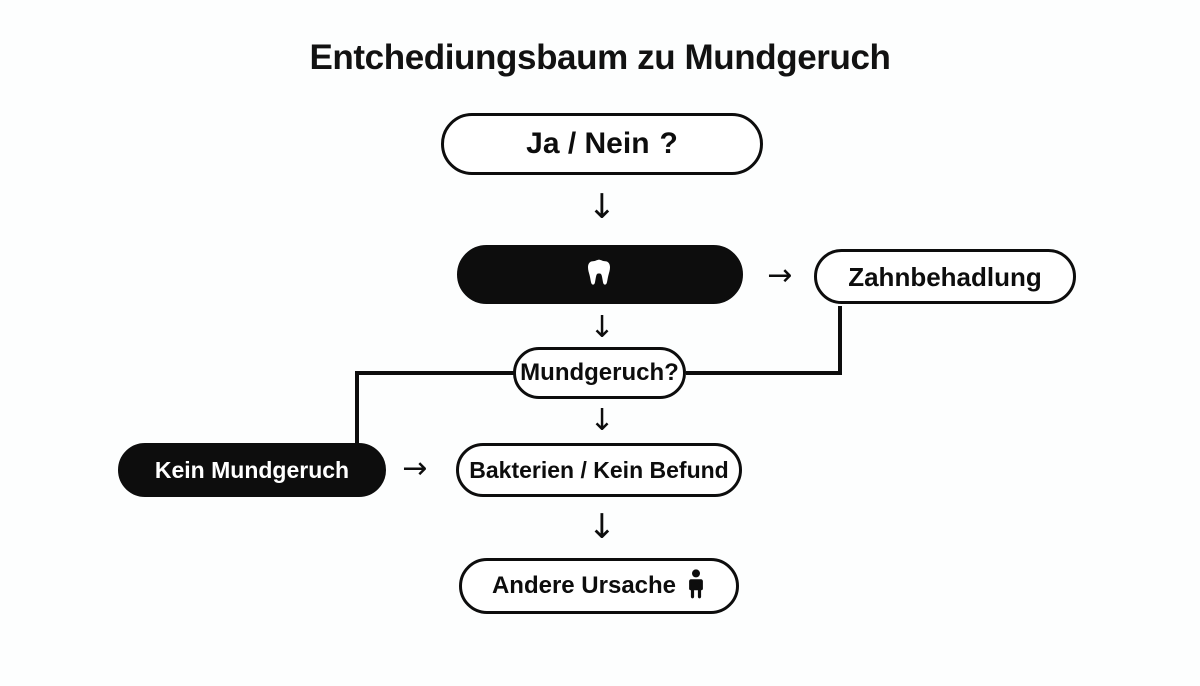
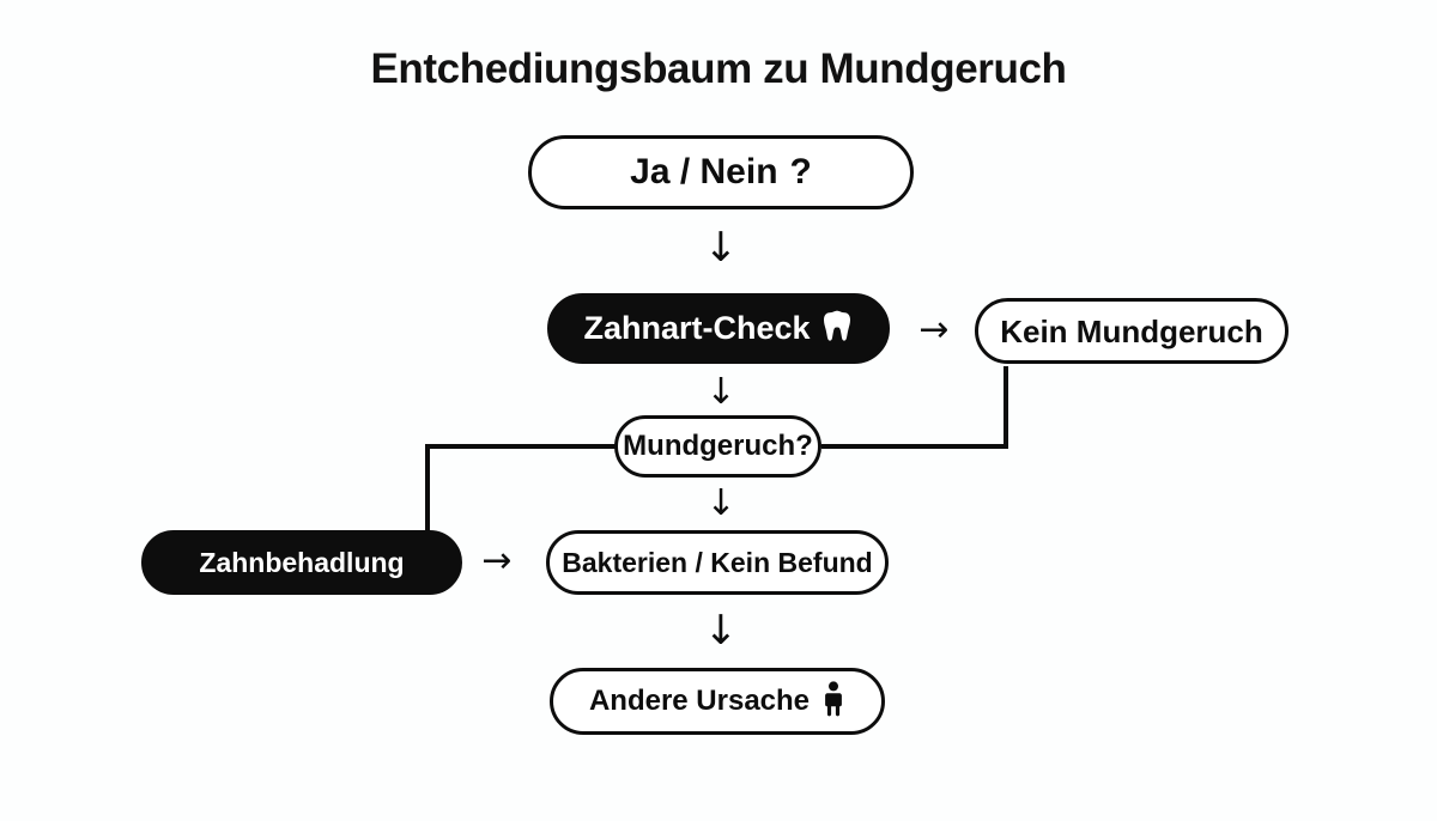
  Entchediungsbaum zu Mundgeruch
  Ja / Nein
  ?
+ Zahnart-Check
- Zahnbehadlung
+ Kein Mundgeruch
  Mundgeruch?
- Kein Mundgeruch
+ Zahnbehadlung
  Bakterien / Kein Befund
  Andere Ursache
  ↓
  ↓
  ↓
  ↓
  →
  →
